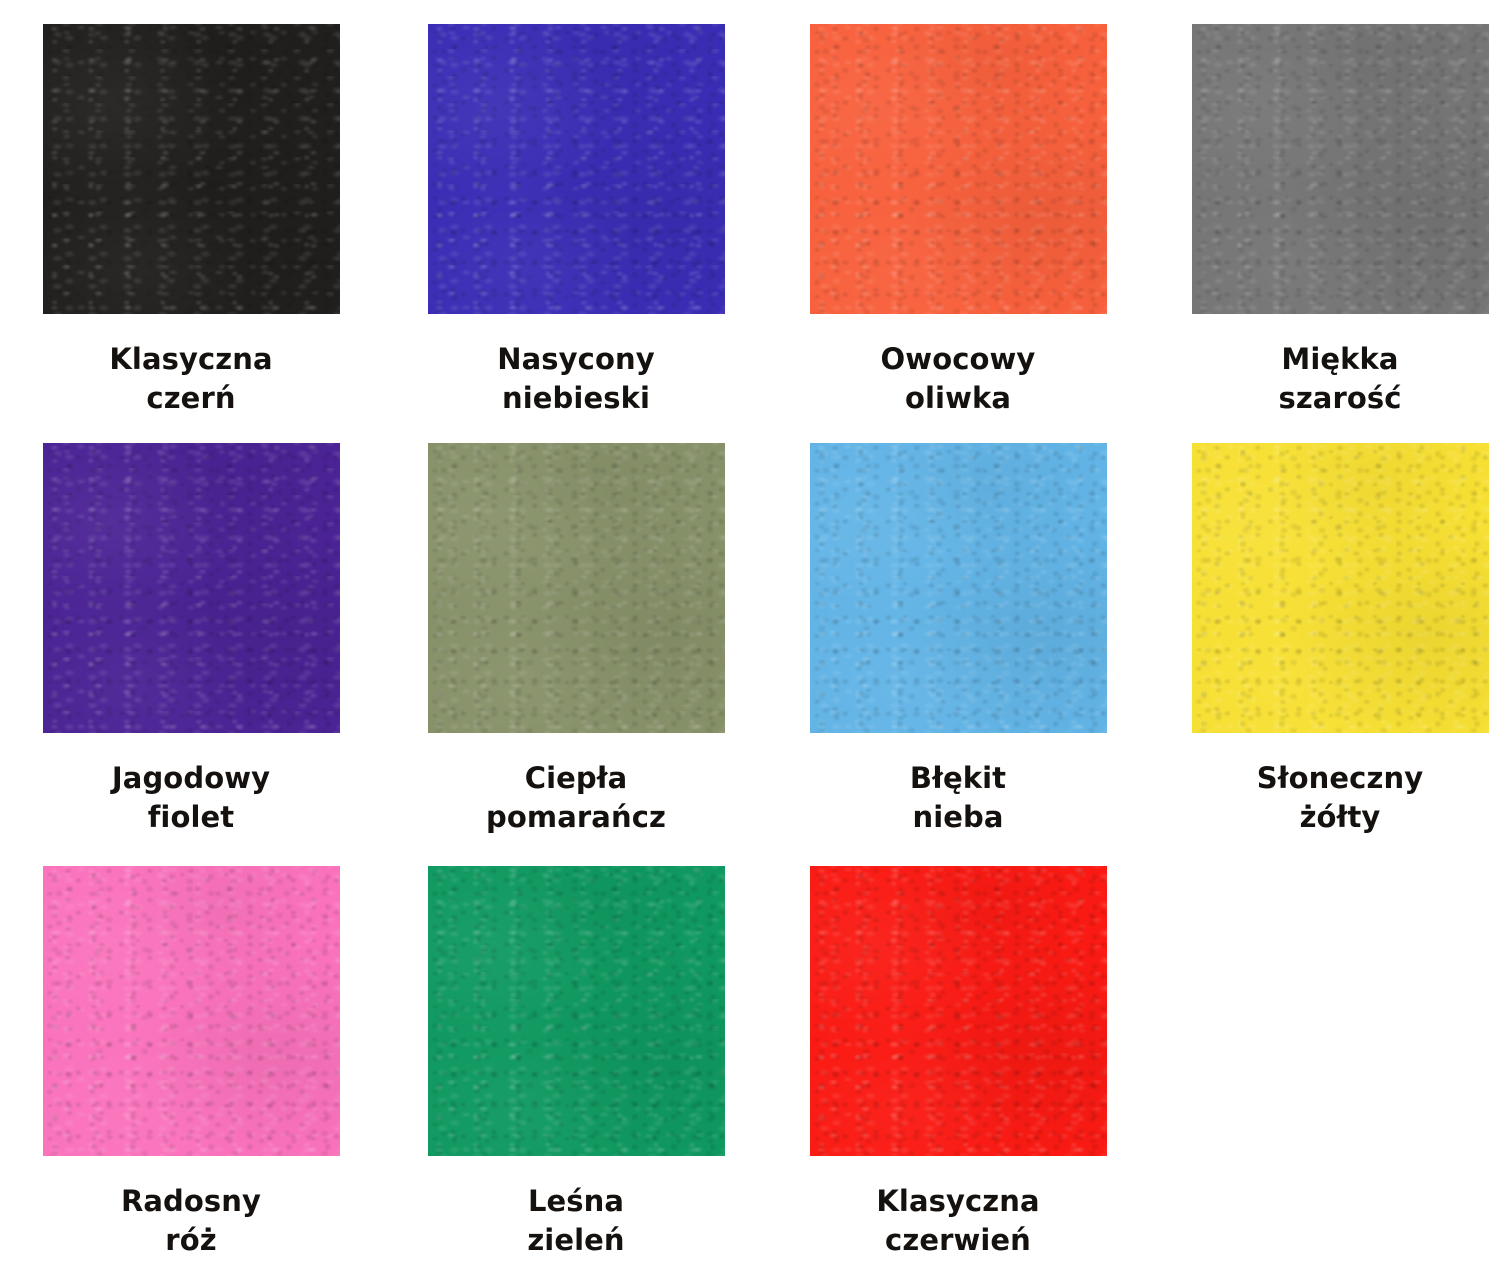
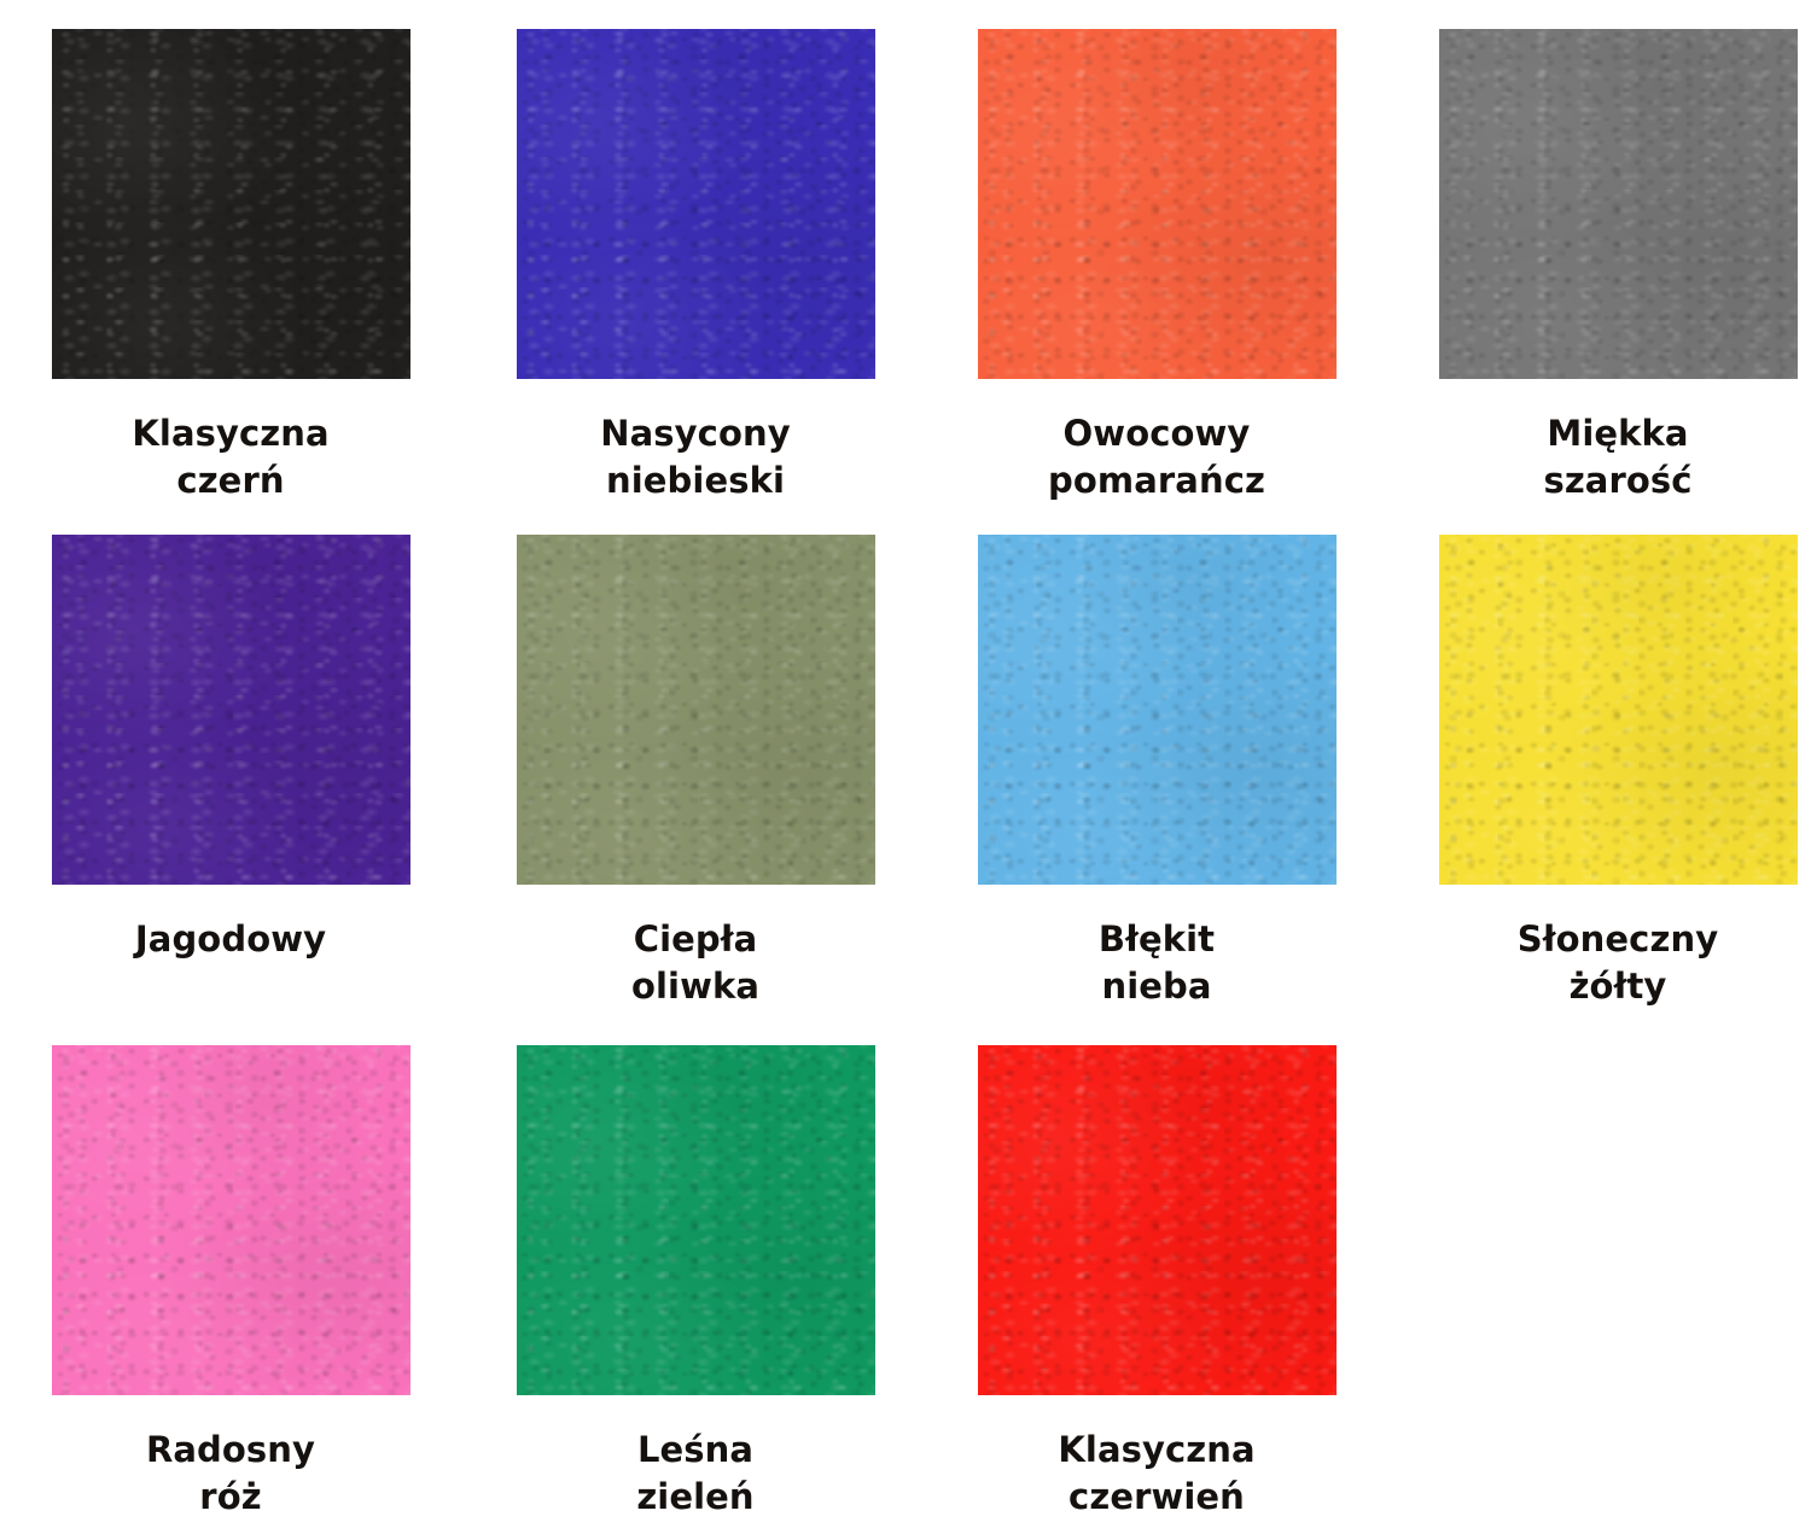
  Klasyczna
  czerń
  Nasycony
  niebieski
  Owocowy
- oliwka
+ pomarańcz
  Miękka
  szarość
  Jagodowy
- fiolet
  Ciepła
- pomarańcz
+ oliwka
  Błękit
  nieba
  Słoneczny
  żółty
  Radosny
  róż
  Leśna
  zieleń
  Klasyczna
  czerwień
